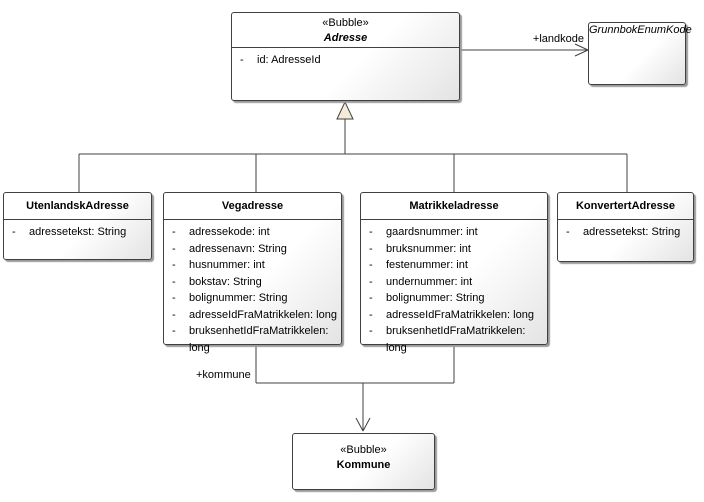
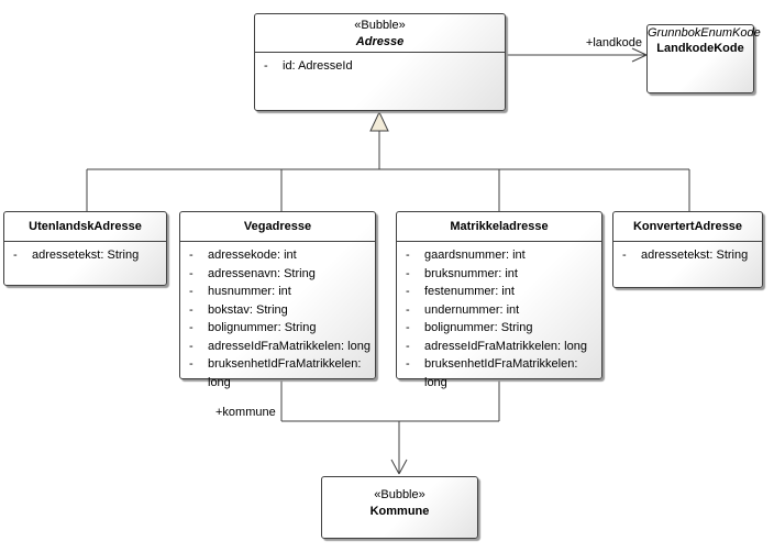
  +landkode
  +kommune
  «Bubble»
  Adresse
  -
  id: AdresseId
  GrunnbokEnumKode
+ LandkodeKode
  UtenlandskAdresse
  -
  adressetekst: String
  Vegadresse
  -
  adressekode: int
  -
  adressenavn: String
  -
  husnummer: int
  -
  bokstav: String
  -
  bolignummer: String
  -
  adresseIdFraMatrikkelen: long
  -
  bruksenhetIdFraMatrikkelen: long
  Matrikkeladresse
  -
  gaardsnummer: int
  -
  bruksnummer: int
  -
  festenummer: int
  -
  undernummer: int
  -
  bolignummer: String
  -
  adresseIdFraMatrikkelen: long
  -
  bruksenhetIdFraMatrikkelen: long
  KonvertertAdresse
  -
  adressetekst: String
  «Bubble»
  Kommune
